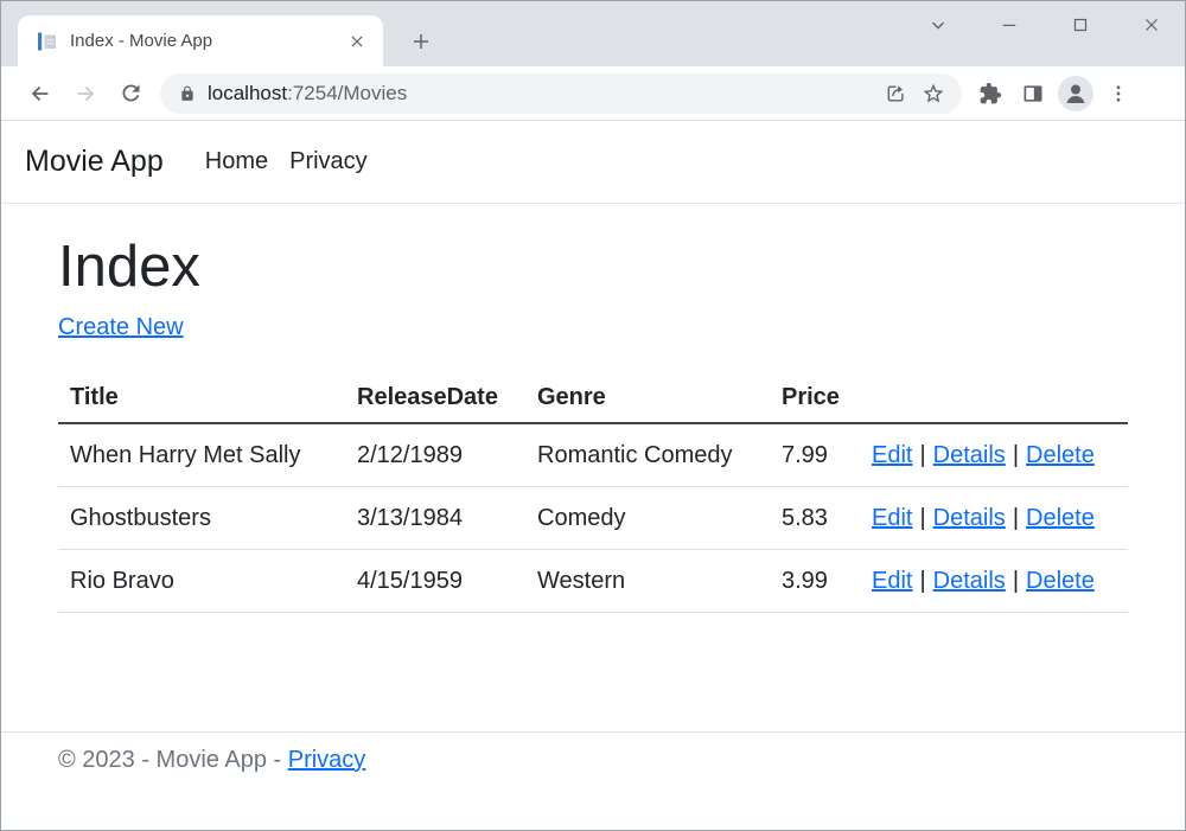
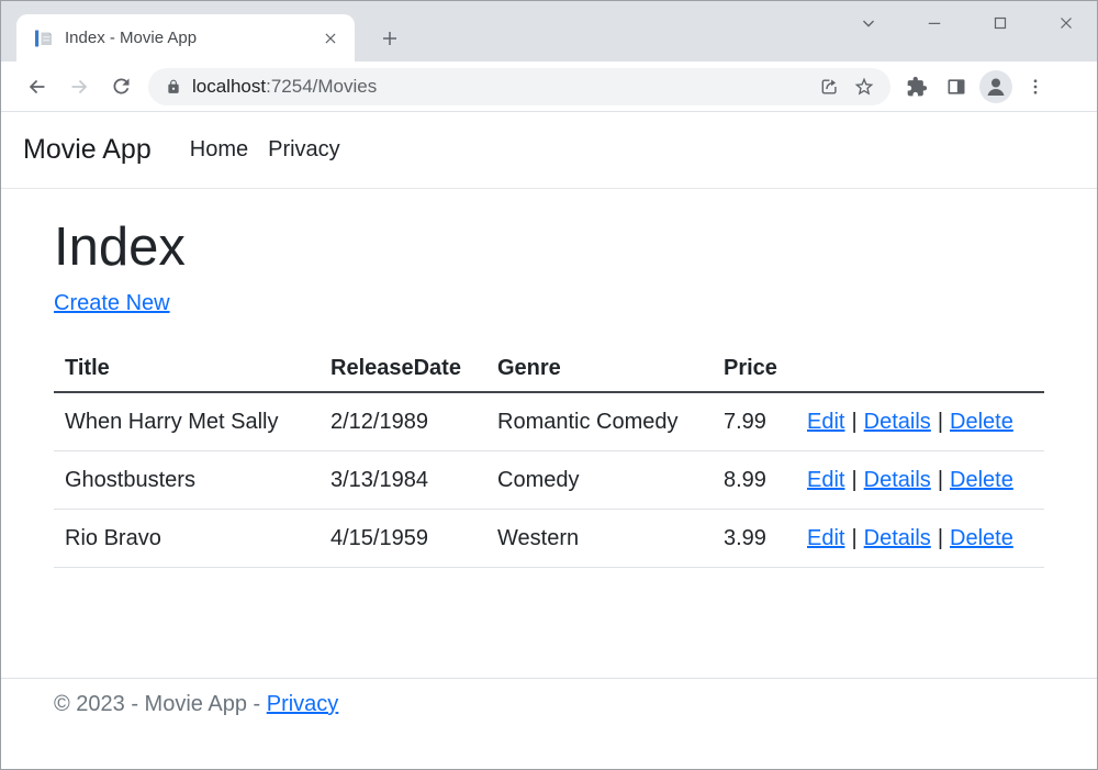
  Index - Movie App
  localhost:7254/Movies
  Movie App
  Home
  Privacy
  Index
  Create New
  Title	ReleaseDate	Genre	Price
  When Harry Met Sally	2/12/1989	Romantic Comedy	7.99	Edit | Details | Delete
- Ghostbusters	3/13/1984	Comedy	5.83	Edit | Details | Delete
+ Ghostbusters	3/13/1984	Comedy	8.99	Edit | Details | Delete
  Rio Bravo	4/15/1959	Western	3.99	Edit | Details | Delete
  © 2023 - Movie App - Privacy
